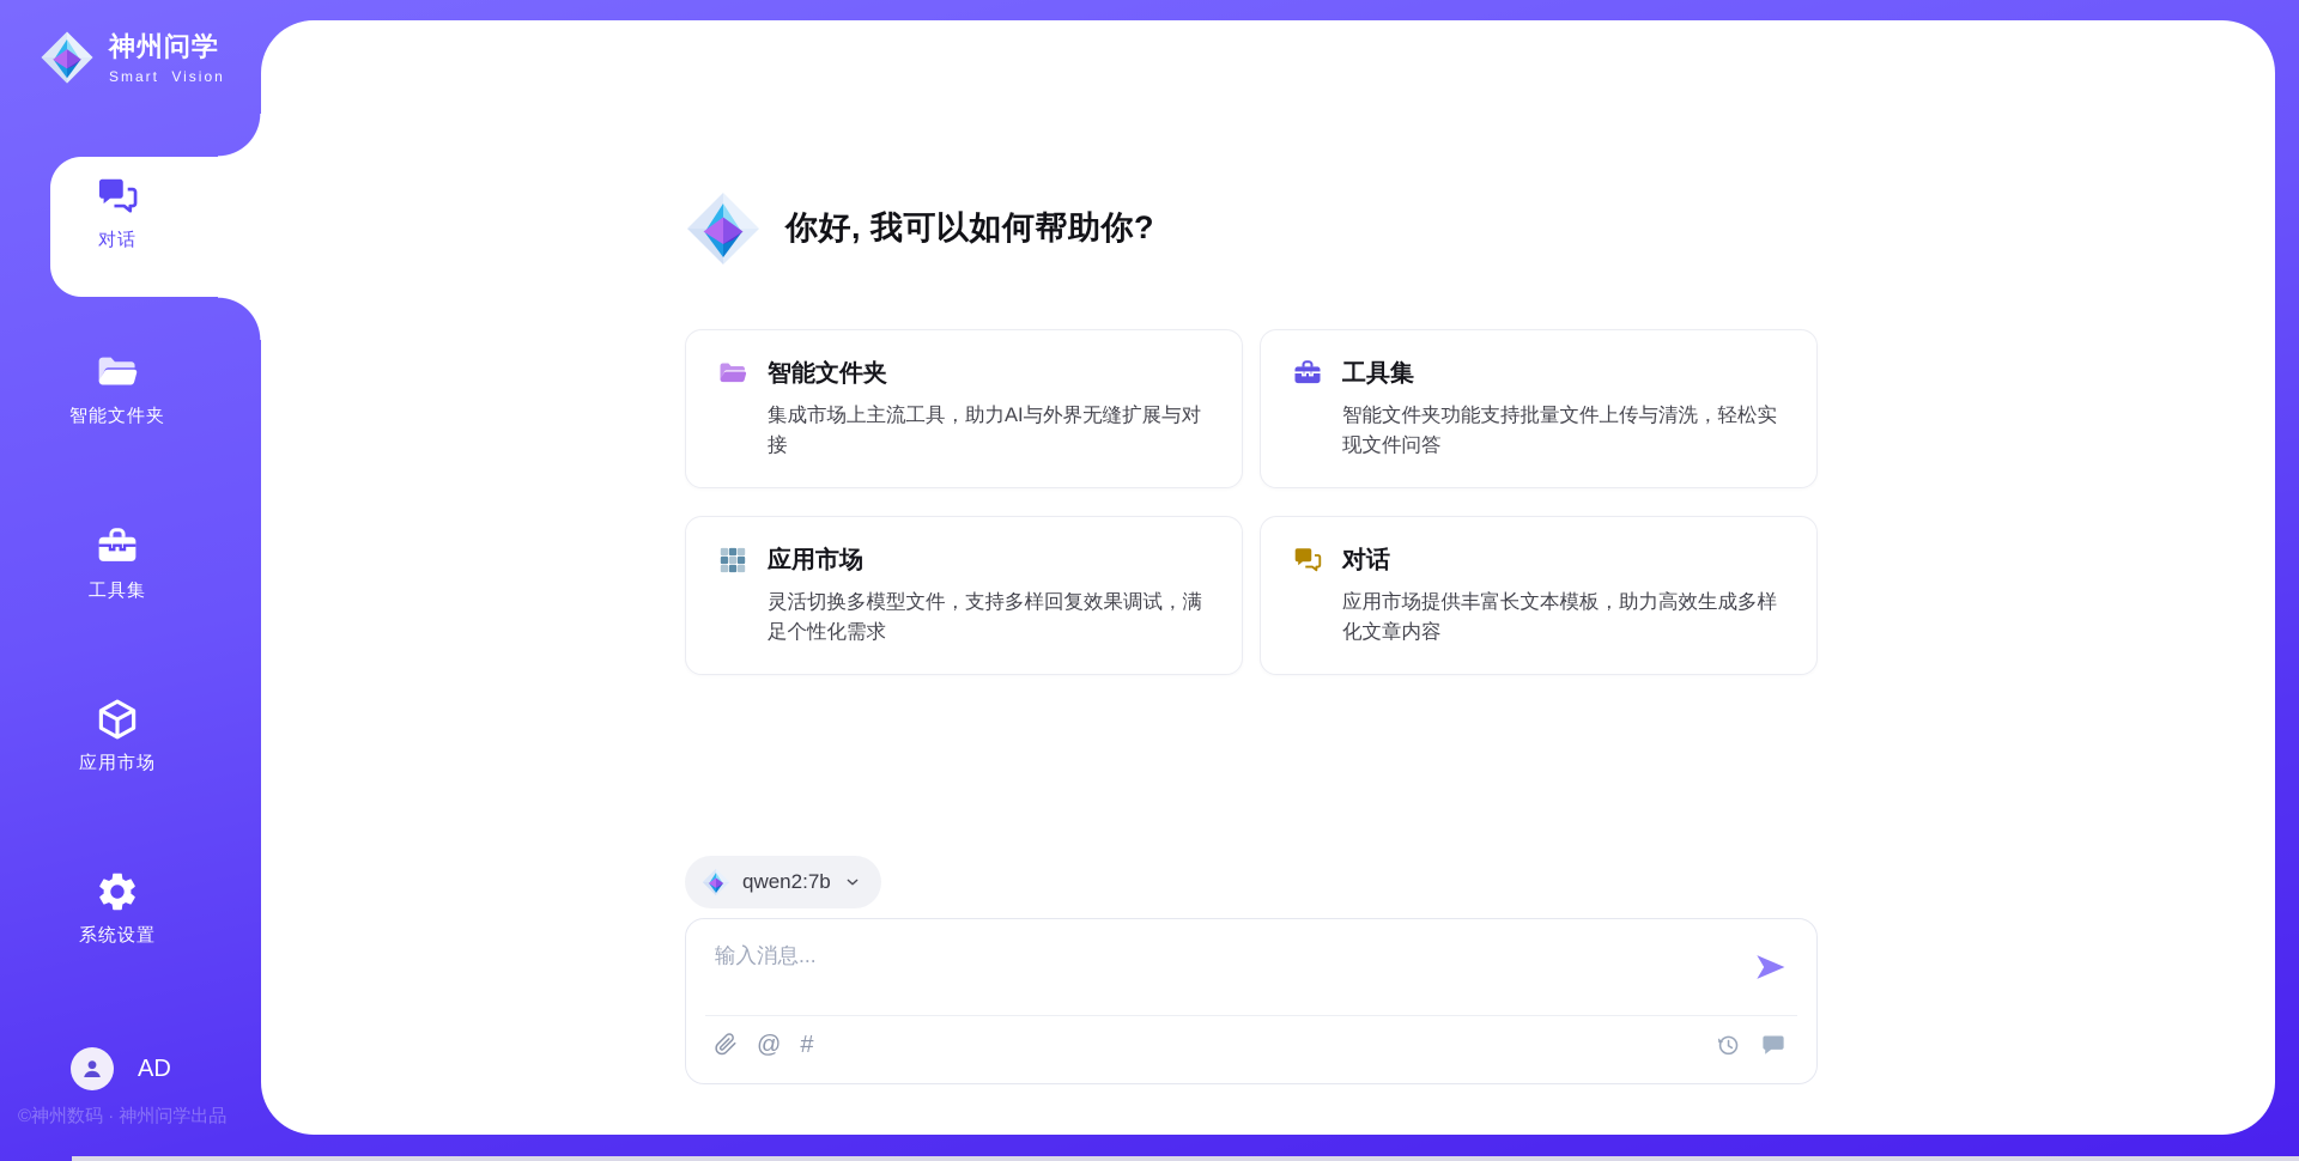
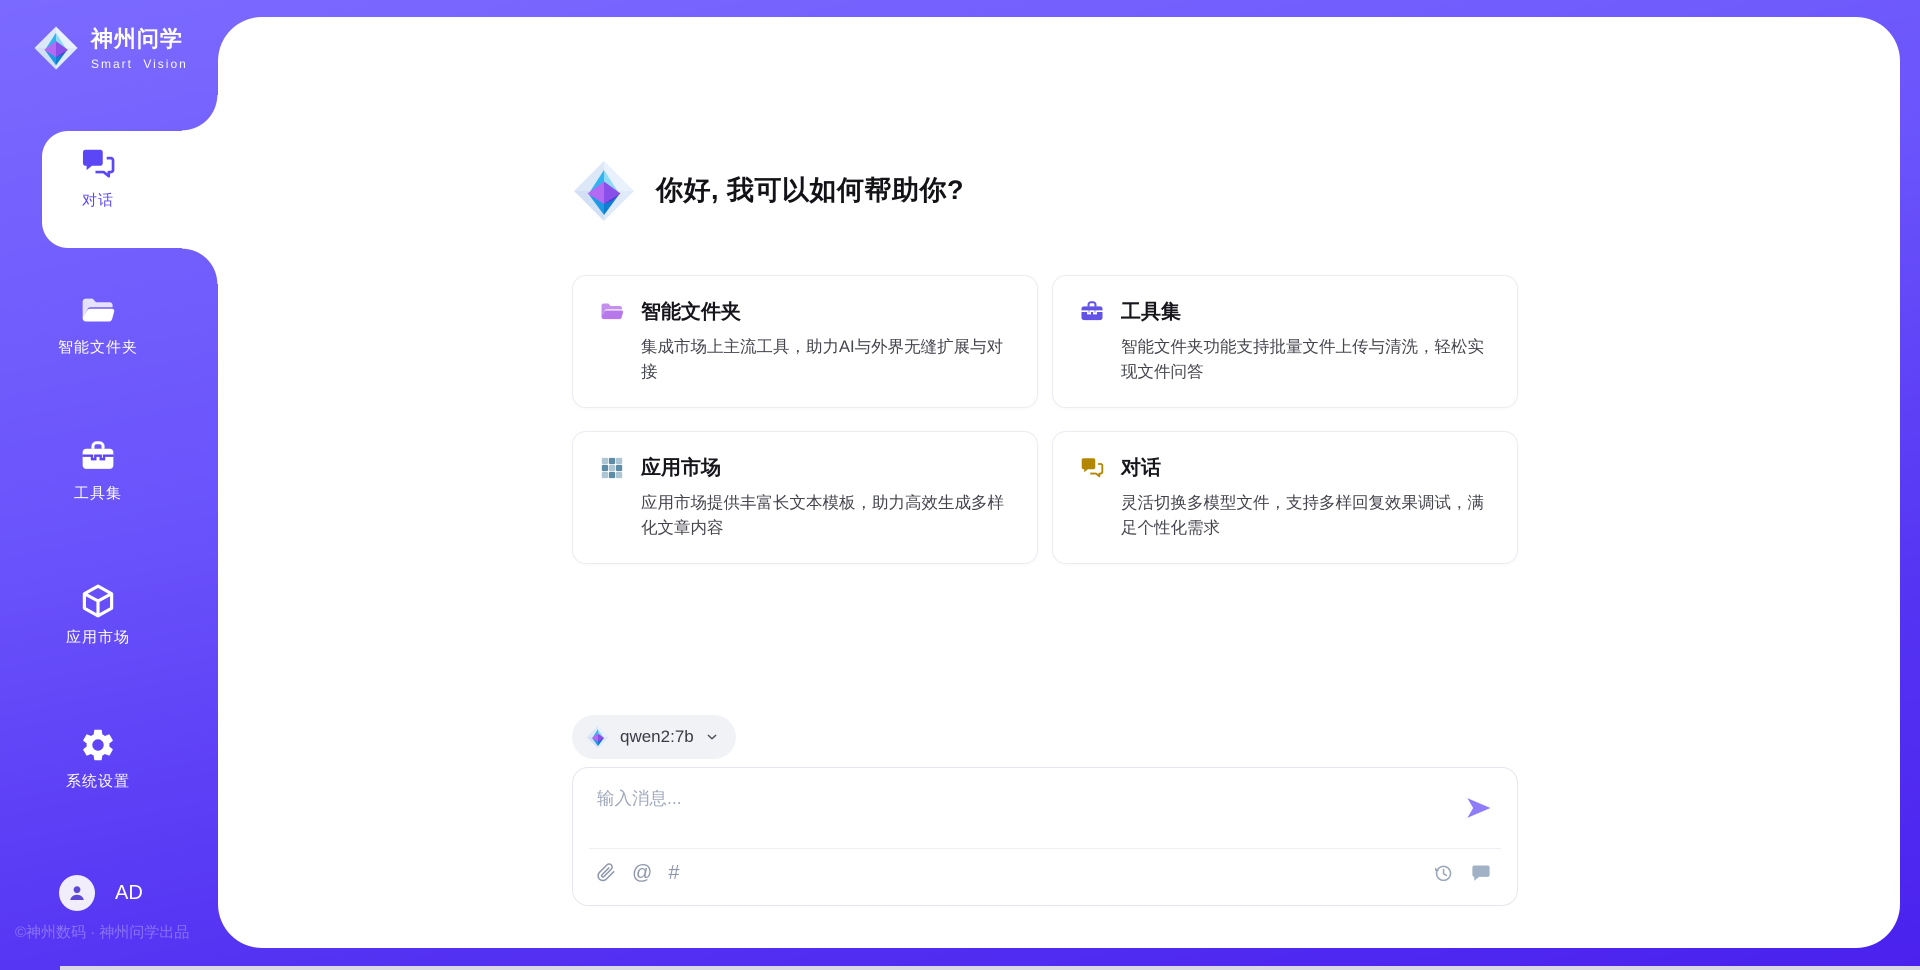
  你好, 我可以如何帮助你?
  智能文件夹
  集成市场上主流工具，助力AI与外界无缝扩展与对接
  工具集
  智能文件夹功能支持批量文件上传与清洗，轻松实现文件问答
  应用市场
- 灵活切换多模型文件，支持多样回复效果调试，满足个性化需求
+ 应用市场提供丰富长文本模板，助力高效生成多样化文章内容
  对话
- 应用市场提供丰富长文本模板，助力高效生成多样化文章内容
+ 灵活切换多模型文件，支持多样回复效果调试，满足个性化需求
  qwen2:7b
  输入消息...
  @
  #
  神州问学
  Smart Vision
  对话
  智能文件夹
  工具集
  应用市场
  系统设置
  AD
  ©神州数码 · 神州问学出品
